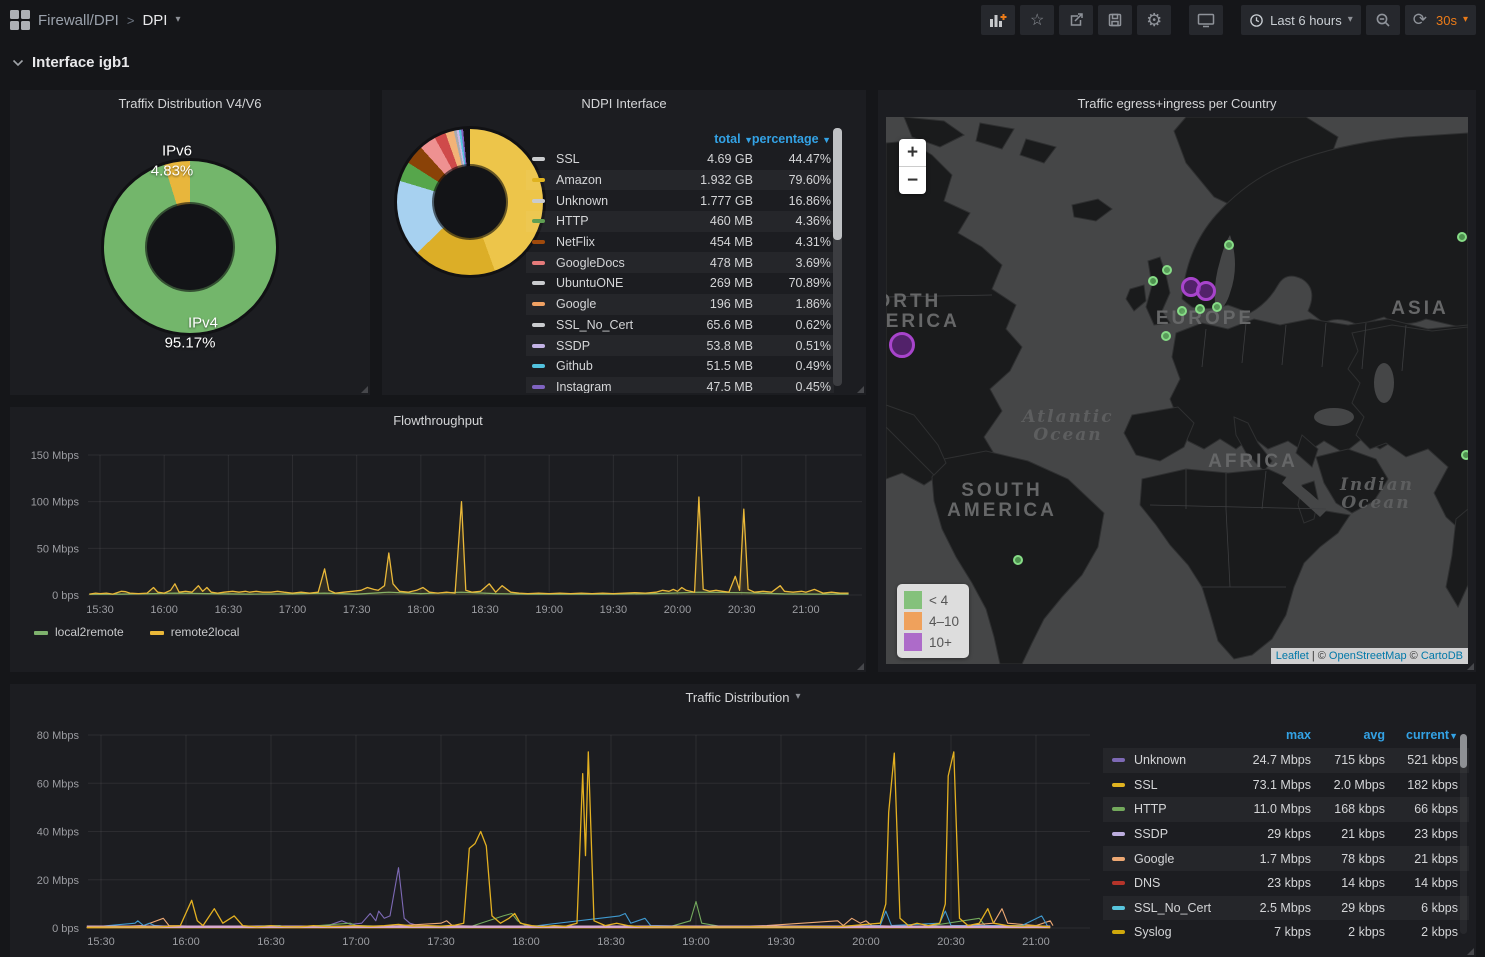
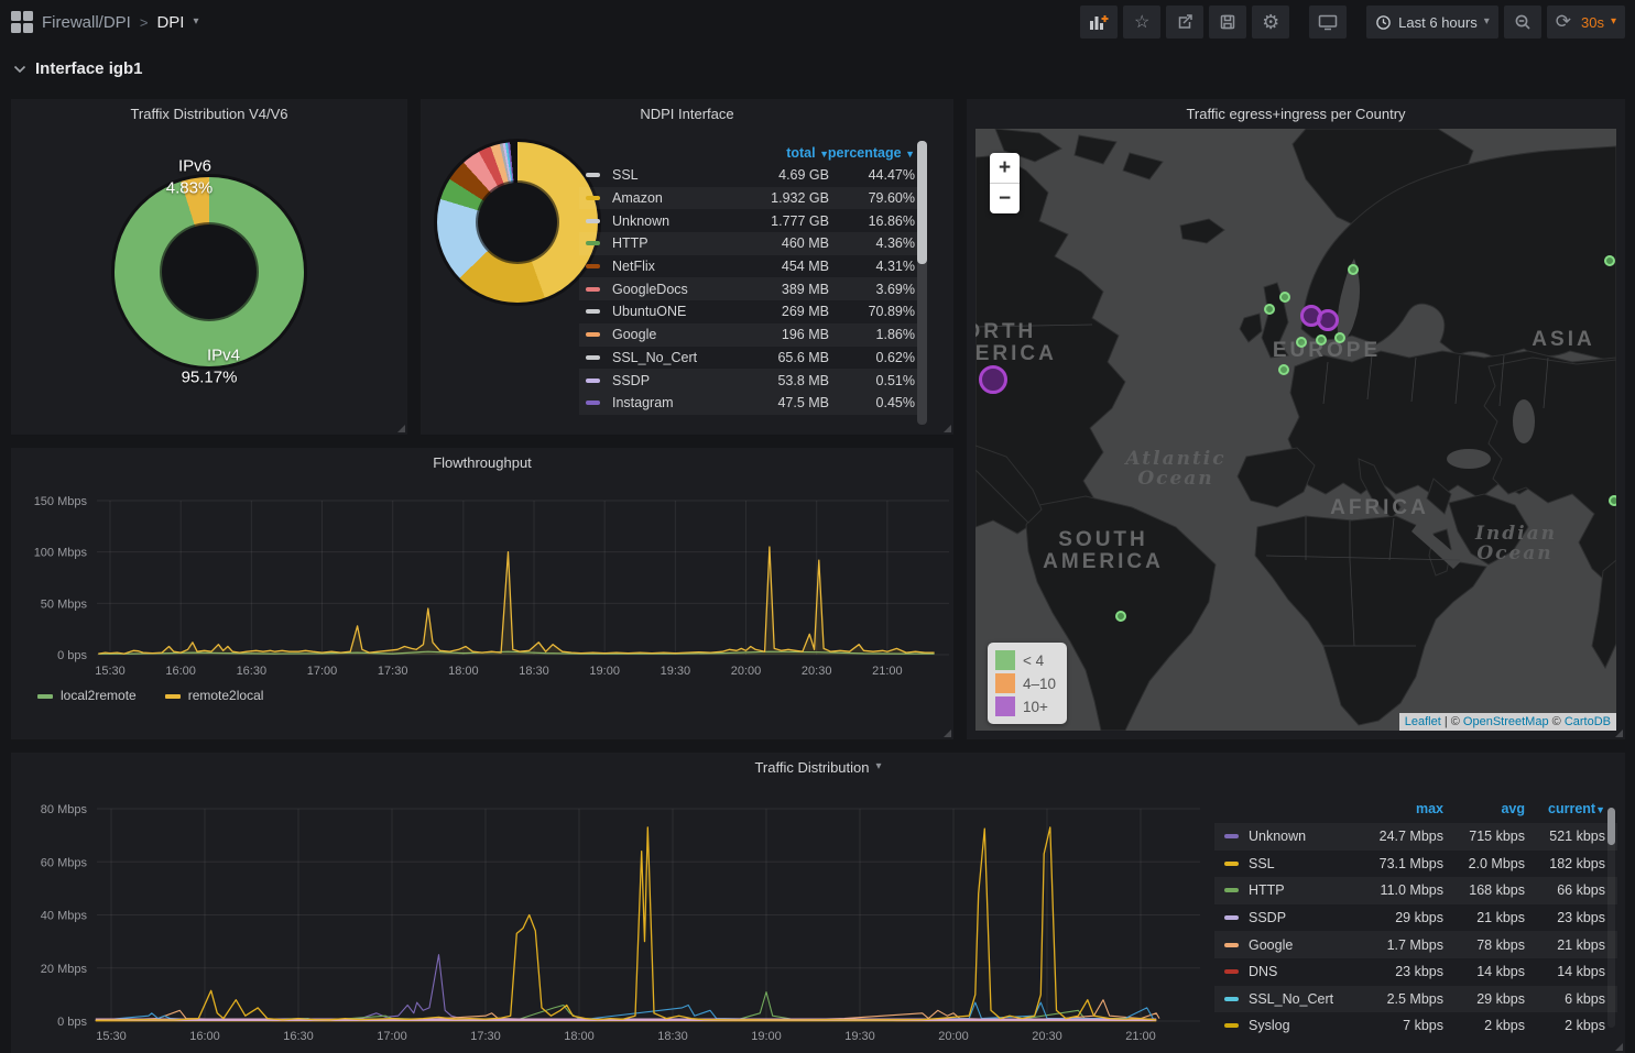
  Firewall/DPI
  >
  DPI
  ▾
  ☆
  ⚙
  Last 6 hours
  ▾
  ⟳
  30s
  ▾
  Interface igb1
  Traffix Distribution V4/V6
  IPv6
  4.83%
  IPv4
  95.17%
  NDPI Interface
  total ▼
  percentage ▼
  SSL
  4.69 GB
  44.47%
  Amazon
  1.932 GB
  79.60%
  Unknown
  1.777 GB
  16.86%
  HTTP
  460 MB
  4.36%
  NetFlix
  454 MB
  4.31%
  GoogleDocs
- 478 MB
+ 389 MB
  3.69%
  UbuntuONE
  269 MB
  70.89%
  Google
  196 MB
  1.86%
  SSL_No_Cert
  65.6 MB
  0.62%
  SSDP
  53.8 MB
  0.51%
- Github
- 51.5 MB
- 0.49%
  Instagram
  47.5 MB
  0.45%
  Traffic egress+ingress per Country
  ERICA
  SOUTH
  AMERICA
  EUROPE
  ASIA
  AFRICA
  Atlantic
  Ocean
  Indian
  Ocean
  +
  −
  < 4
  4–10
  10+
  Leaflet | © OpenStreetMap © CartoDB
  Flowthroughput
  0 bps
  50 Mbps
  100 Mbps
  150 Mbps
  15:30
  16:00
  16:30
  17:00
  17:30
  18:00
  18:30
  19:00
  19:30
  20:00
  20:30
  21:00
  local2remote
  remote2local
  Traffic Distribution
  ▾
  0 bps
  20 Mbps
  40 Mbps
  60 Mbps
  80 Mbps
  15:30
  16:00
  16:30
  17:00
  17:30
  18:00
  18:30
  19:00
  19:30
  20:00
  20:30
  21:00
  max
  avg
  current▼
  Unknown
  24.7 Mbps
  715 kbps
  521 kbps
  SSL
  73.1 Mbps
  2.0 Mbps
  182 kbps
  HTTP
  11.0 Mbps
  168 kbps
  66 kbps
  SSDP
  29 kbps
  21 kbps
  23 kbps
  Google
  1.7 Mbps
  78 kbps
  21 kbps
  DNS
  23 kbps
  14 kbps
  14 kbps
  SSL_No_Cert
  2.5 Mbps
  29 kbps
  6 kbps
  Syslog
  7 kbps
  2 kbps
  2 kbps
